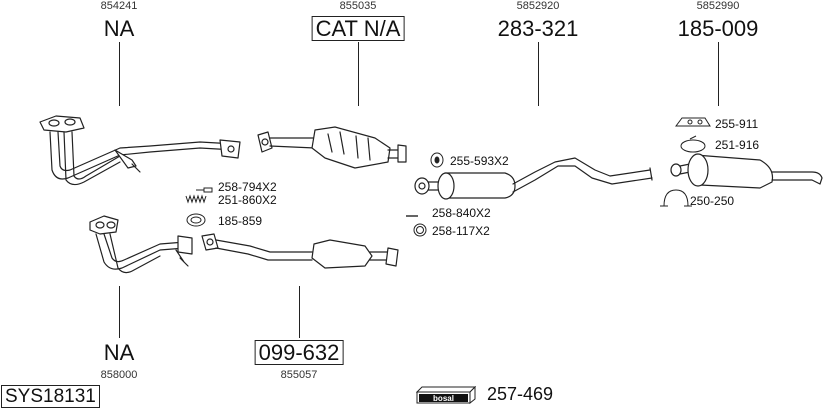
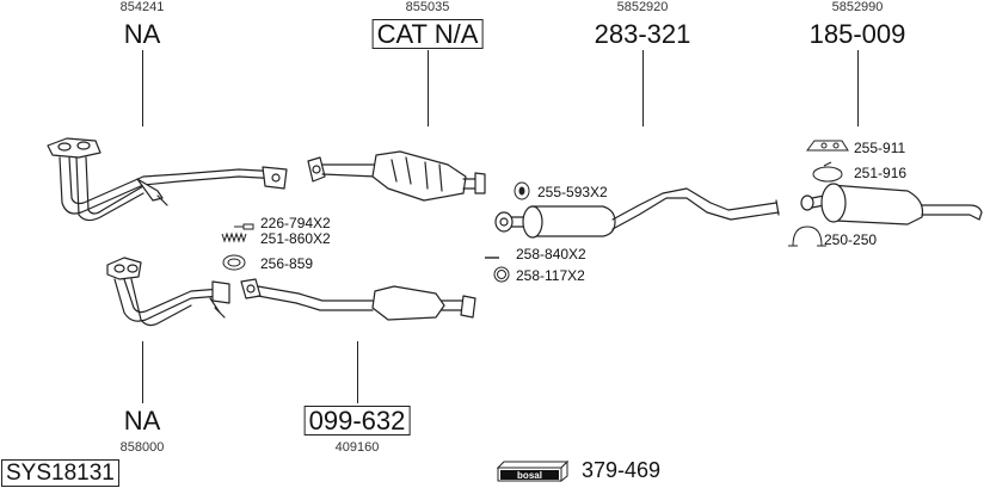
  854241
  NA
  855035
  CAT N/A
  5852920
  283-321
  5852990
  185-009
  NA
  858000
  099-632
- 855057
+ 409160
- 258-794X2
+ 226-794X2
  251-860X2
- 185-859
+ 256-859
  255-593X2
  258-840X2
  258-117X2
  255-911
  251-916
  250-250
  SYS18131
  bosal
- 257-469
+ 379-469
